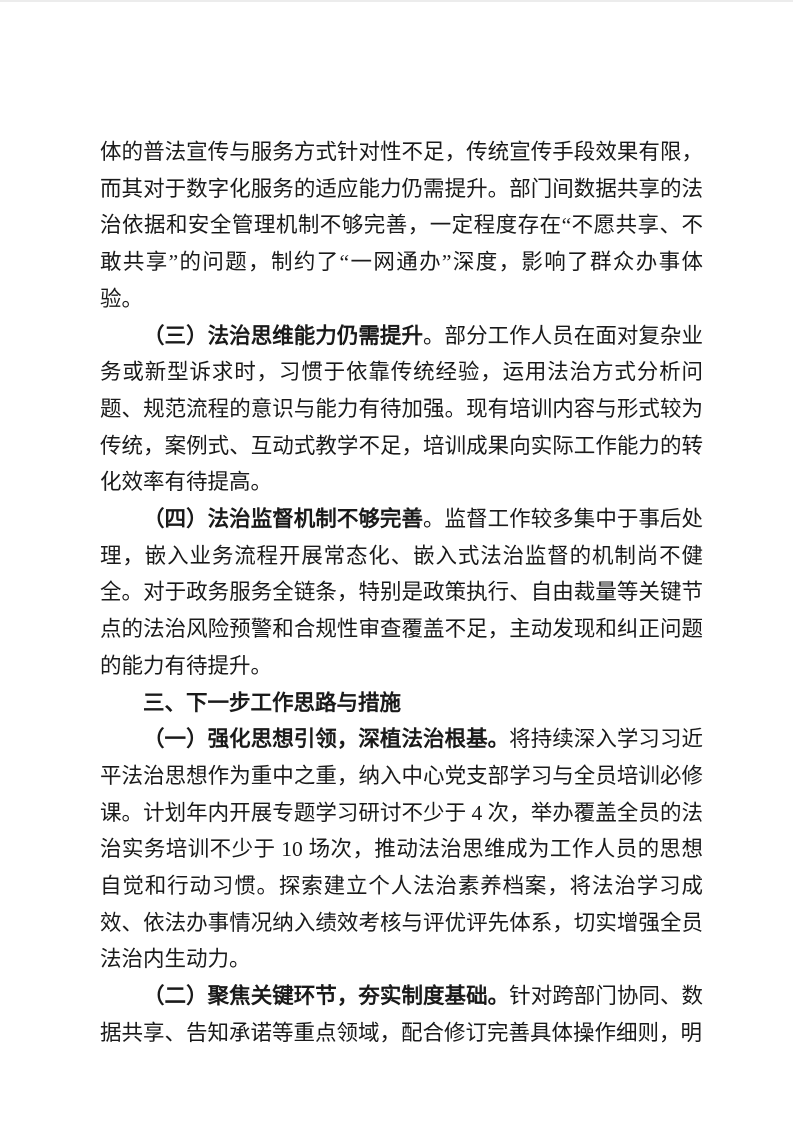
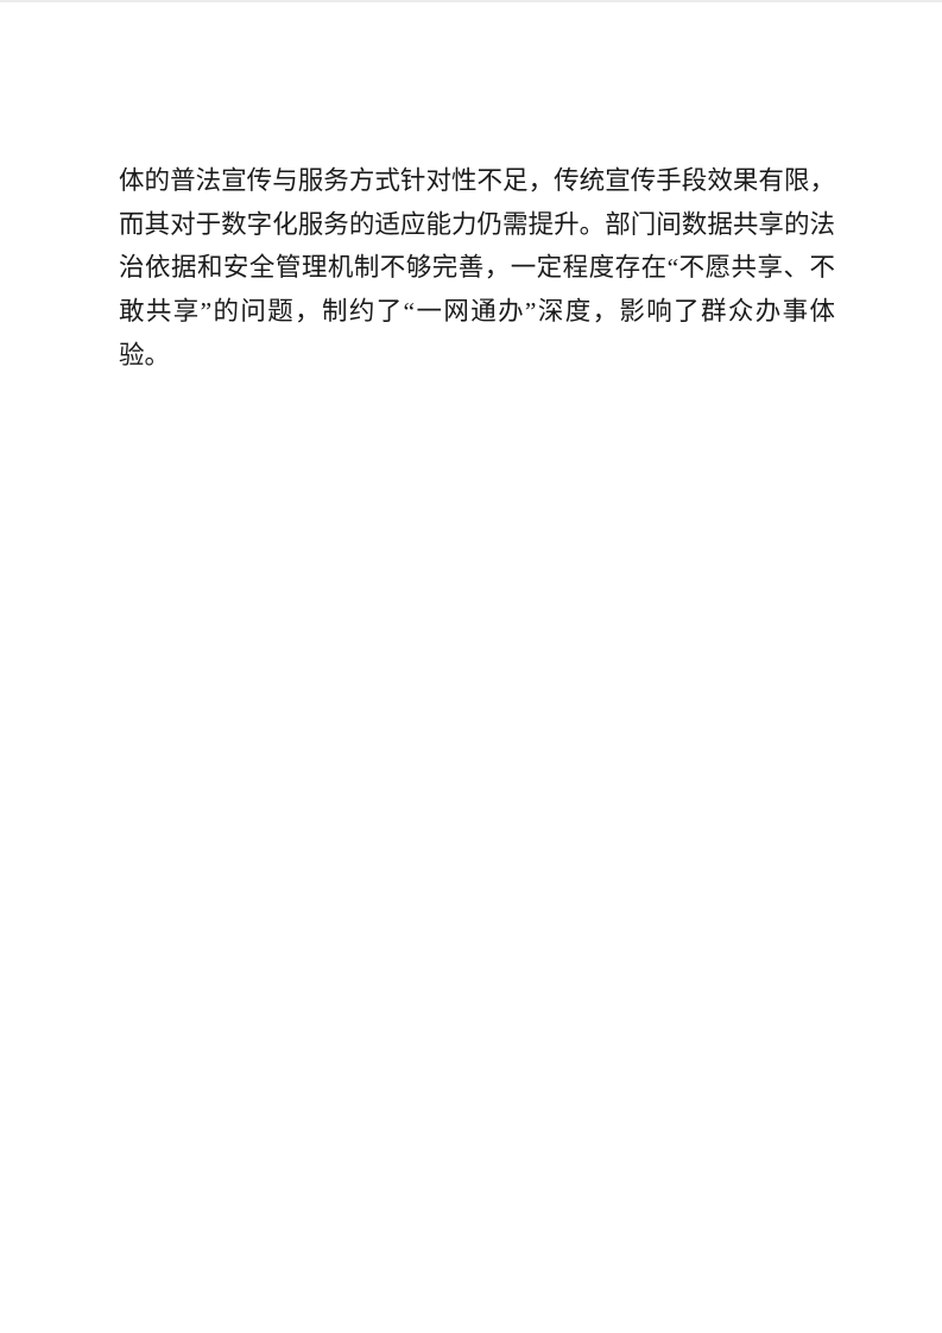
  体的普法宣传与服务方式针对性不足，传统宣传手段效果有限，而其对于数字化服务的适应能力仍需提升。部门间数据共享的法治依据和安全管理机制不够完善，一定程度存在“不愿共享、不敢共享”的问题，制约了“一网通办”深度，影响了群众办事体验。
- （三）法治思维能力仍需提升。部分工作人员在面对复杂业务或新型诉求时，习惯于依靠传统经验，运用法治方式分析问题、规范流程的意识与能力有待加强。现有培训内容与形式较为传统，案例式、互动式教学不足，培训成果向实际工作能力的转化效率有待提高。
- （四）法治监督机制不够完善。监督工作较多集中于事后处理，嵌入业务流程开展常态化、嵌入式法治监督的机制尚不健全。对于政务服务全链条，特别是政策执行、自由裁量等关键节点的法治风险预警和合规性审查覆盖不足，主动发现和纠正问题的能力有待提升。
- 三、下一步工作思路与措施
- （一）强化思想引领，深植法治根基。将持续深入学习习近平法治思想作为重中之重，纳入中心党支部学习与全员培训必修课。计划年内开展专题学习研讨不少于 4 次，举办覆盖全员的法治实务培训不少于 10 场次，推动法治思维成为工作人员的思想自觉和行动习惯。探索建立个人法治素养档案，将法治学习成效、依法办事情况纳入绩效考核与评优评先体系，切实增强全员法治内生动力。
- （二）聚焦关键环节，夯实制度基础。针对跨部门协同、数据共享、告知承诺等重点领域，配合修订完善具体操作细则，明
